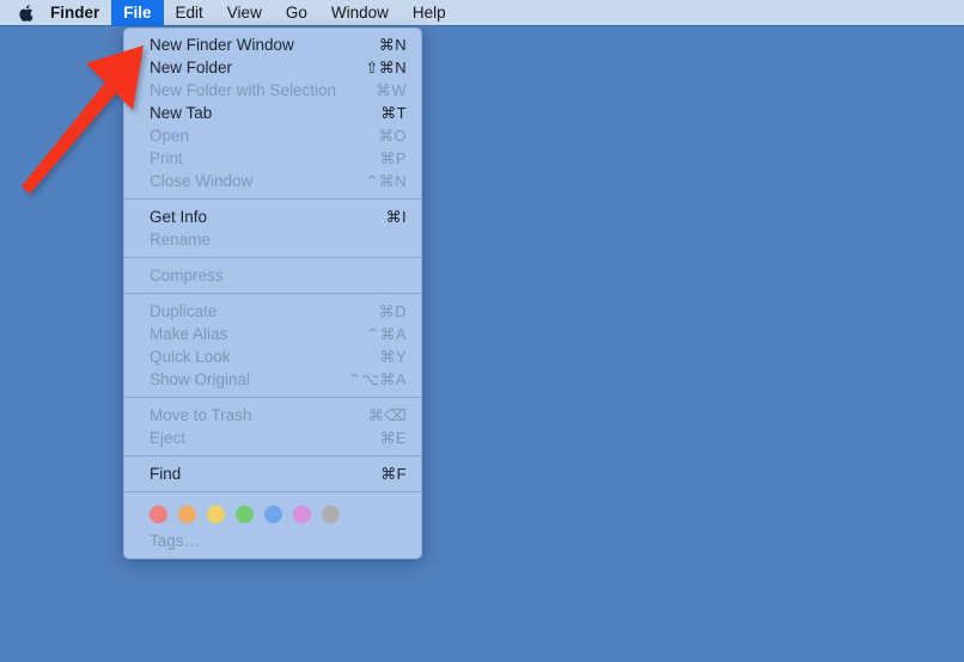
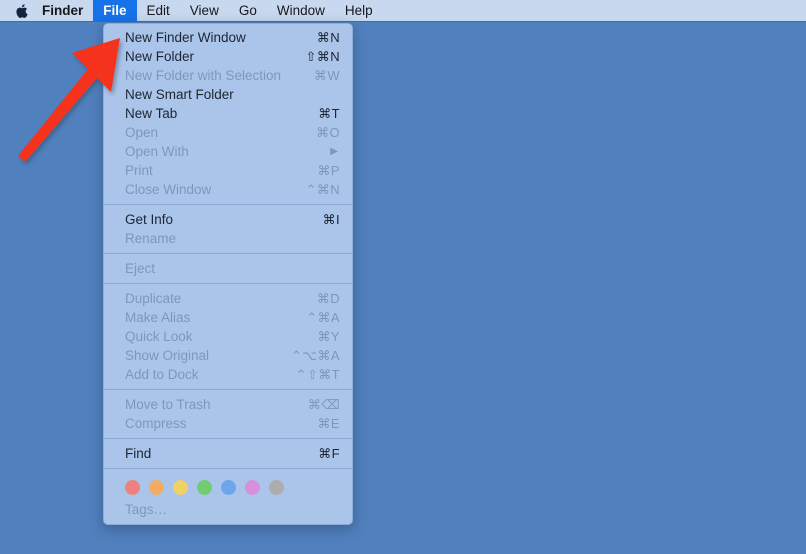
  Finder
  File
  Edit
  View
  Go
  Window
  Help
  New Finder Window
  ⌘N
  New Folder
  ⇧⌘N
  New Folder with Selection
  ⌘W
+ New Smart Folder
  New Tab
  ⌘T
  Open
  ⌘O
+ Open With
+ ▶
  Print
  ⌘P
  Close Window
  ⌃⌘N
  Get Info
  ⌘I
  Rename
- Compress
+ Eject
  Duplicate
  ⌘D
  Make Alias
  ⌃⌘A
  Quick Look
  ⌘Y
  Show Original
  ⌃⌥⌘A
+ Add to Dock
+ ⌃⇧⌘T
  Move to Trash
  ⌘⌫
- Eject
+ Compress
  ⌘E
  Find
  ⌘F
  Tags…
